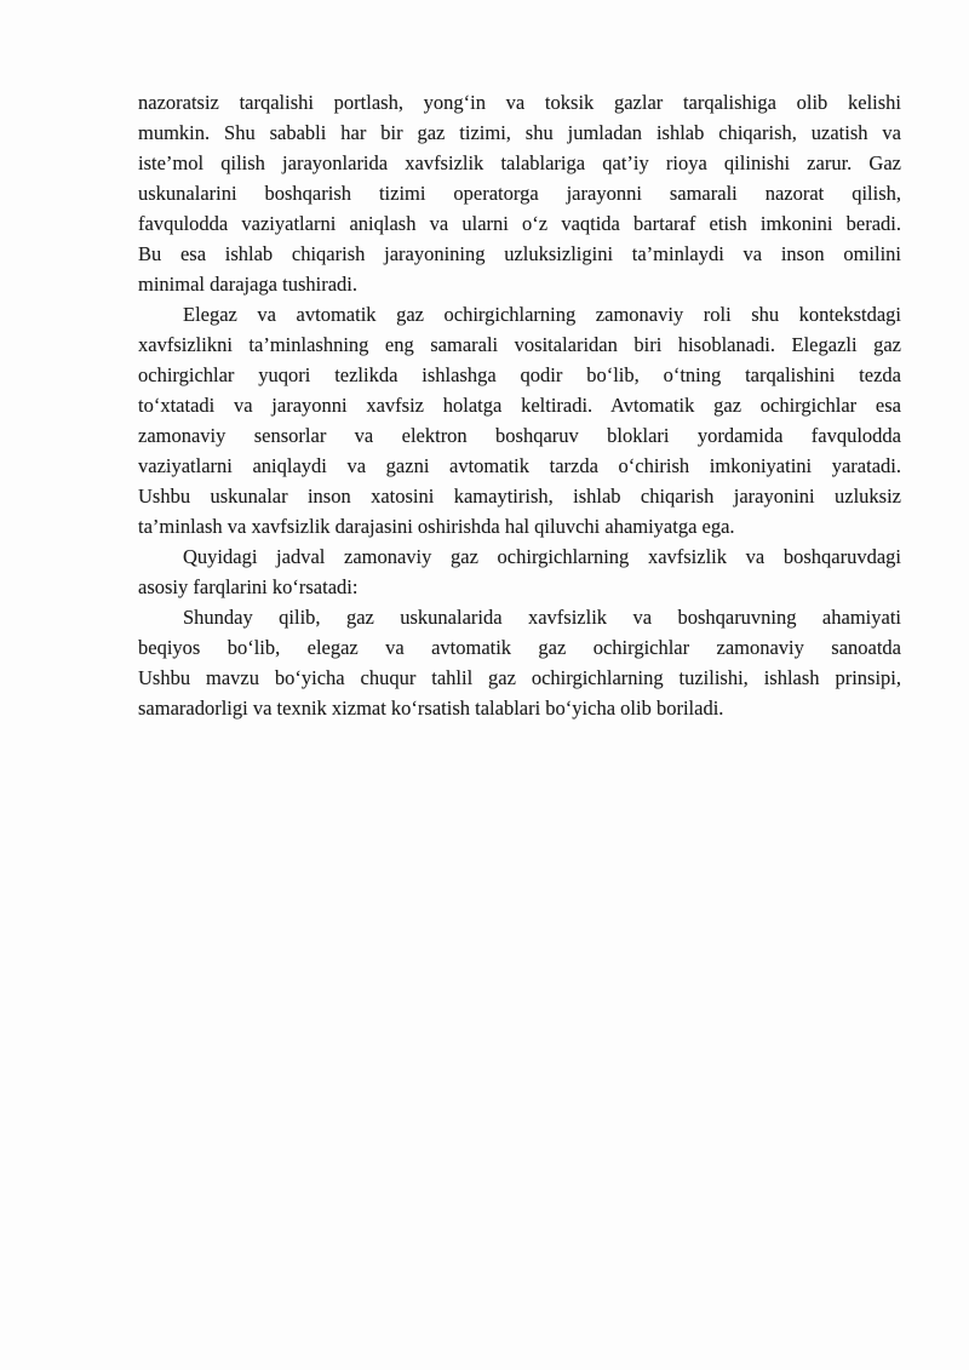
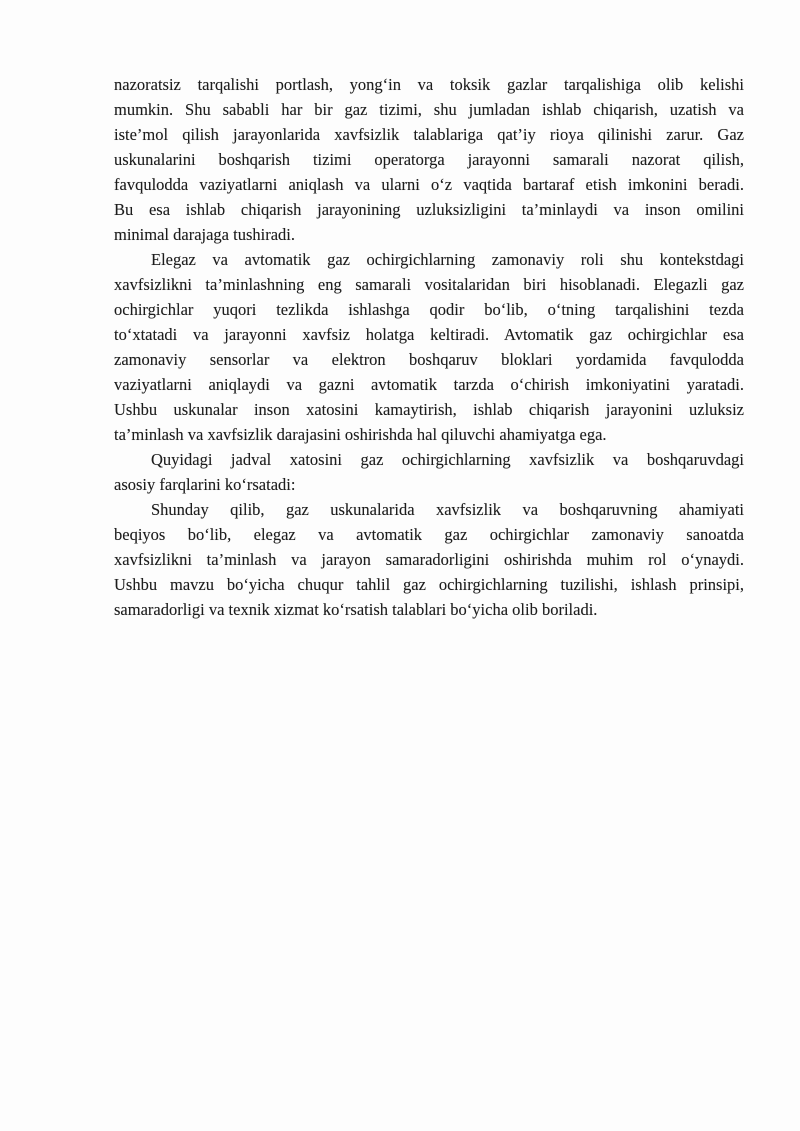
  nazoratsiz tarqalishi portlash, yong‘in va toksik gazlar tarqalishiga olib kelishi
  mumkin. Shu sababli har bir gaz tizimi, shu jumladan ishlab chiqarish, uzatish va
  iste’mol qilish jarayonlarida xavfsizlik talablariga qat’iy rioya qilinishi zarur. Gaz
  uskunalarini boshqarish tizimi operatorga jarayonni samarali nazorat qilish,
  favqulodda vaziyatlarni aniqlash va ularni o‘z vaqtida bartaraf etish imkonini beradi.
  Bu esa ishlab chiqarish jarayonining uzluksizligini ta’minlaydi va inson omilini
  minimal darajaga tushiradi.
  Elegaz va avtomatik gaz ochirgichlarning zamonaviy roli shu kontekstdagi
  xavfsizlikni ta’minlashning eng samarali vositalaridan biri hisoblanadi. Elegazli gaz
  ochirgichlar yuqori tezlikda ishlashga qodir bo‘lib, o‘tning tarqalishini tezda
  to‘xtatadi va jarayonni xavfsiz holatga keltiradi. Avtomatik gaz ochirgichlar esa
  zamonaviy sensorlar va elektron boshqaruv bloklari yordamida favqulodda
  vaziyatlarni aniqlaydi va gazni avtomatik tarzda o‘chirish imkoniyatini yaratadi.
  Ushbu uskunalar inson xatosini kamaytirish, ishlab chiqarish jarayonini uzluksiz
  ta’minlash va xavfsizlik darajasini oshirishda hal qiluvchi ahamiyatga ega.
- Quyidagi jadval zamonaviy gaz ochirgichlarning xavfsizlik va boshqaruvdagi
+ Quyidagi jadval xatosini gaz ochirgichlarning xavfsizlik va boshqaruvdagi
  asosiy farqlarini ko‘rsatadi:
  Shunday qilib, gaz uskunalarida xavfsizlik va boshqaruvning ahamiyati
  beqiyos bo‘lib, elegaz va avtomatik gaz ochirgichlar zamonaviy sanoatda
+ xavfsizlikni ta’minlash va jarayon samaradorligini oshirishda muhim rol o‘ynaydi.
  Ushbu mavzu bo‘yicha chuqur tahlil gaz ochirgichlarning tuzilishi, ishlash prinsipi,
  samaradorligi va texnik xizmat ko‘rsatish talablari bo‘yicha olib boriladi.
